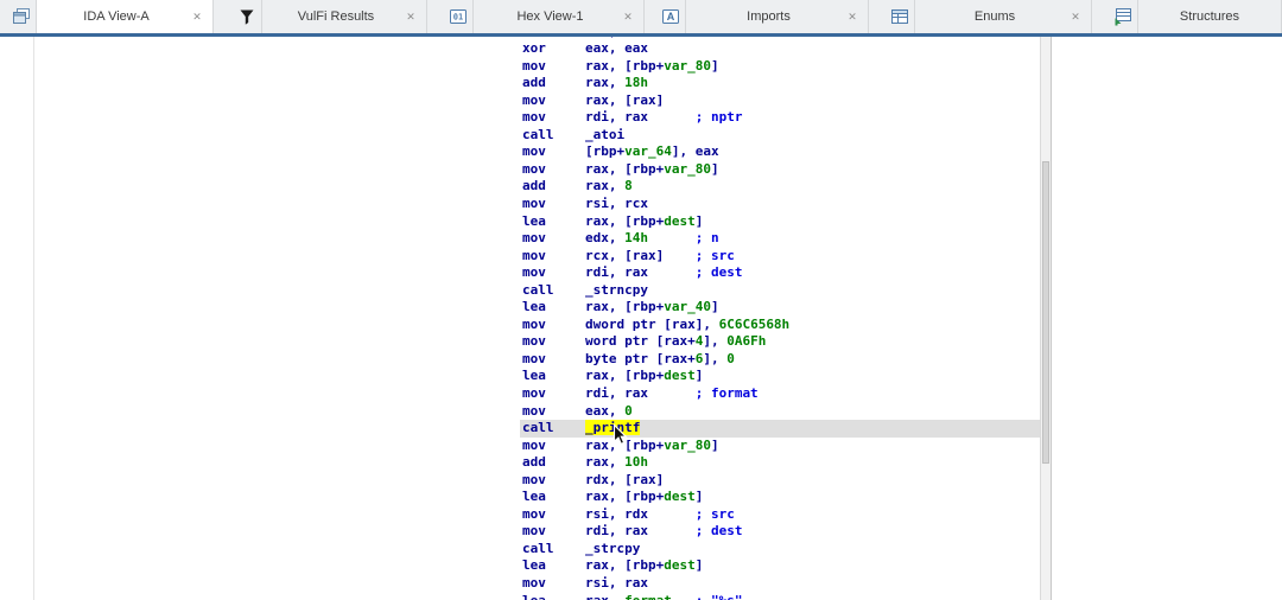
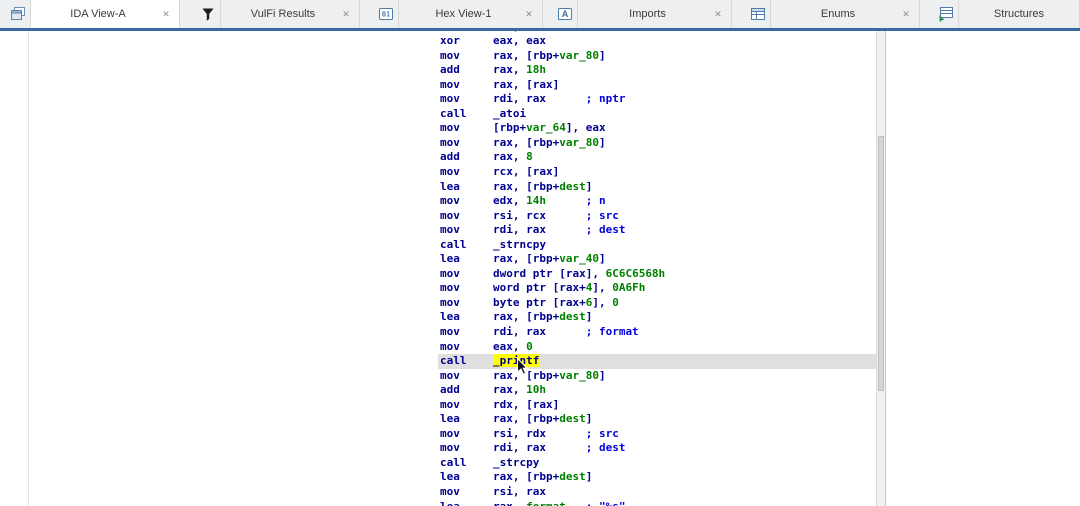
  IDA View-A
  ✕
  VulFi Results
  ✕
  01
  Hex View-1
  ✕
  A
  Imports
  ✕
  Enums
  ✕
  Structures
  xor eax, eax
  mov rax, [rbp+var_80]
  add rax, 18h
  mov rax, [rax]
  mov rdi, rax ; nptr
  call _atoi
  mov [rbp+var_64], eax
  mov rax, [rbp+var_80]
  add rax, 8
- mov rsi, rcx
+ mov rcx, [rax]
  lea rax, [rbp+dest]
  mov edx, 14h ; n
- mov rcx, [rax] ; src
+ mov rsi, rcx ; src
  mov rdi, rax ; dest
  call _strncpy
  lea rax, [rbp+var_40]
  mov dword ptr [rax], 6C6C6568h
  mov word ptr [rax+4], 0A6Fh
  mov byte ptr [rax+6], 0
  lea rax, [rbp+dest]
  mov rdi, rax ; format
  mov eax, 0
  call _printf
  mov rax, [rbp+var_80]
  add rax, 10h
  mov rdx, [rax]
  lea rax, [rbp+dest]
  mov rsi, rdx ; src
  mov rdi, rax ; dest
  call _strcpy
  lea rax, [rbp+dest]
  mov rsi, rax
